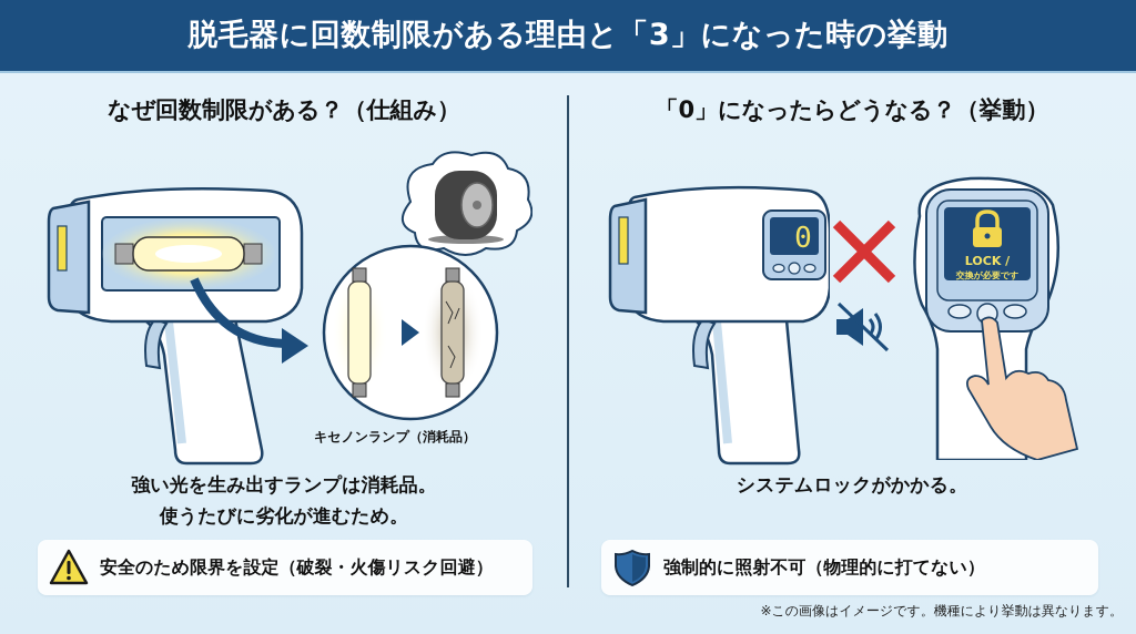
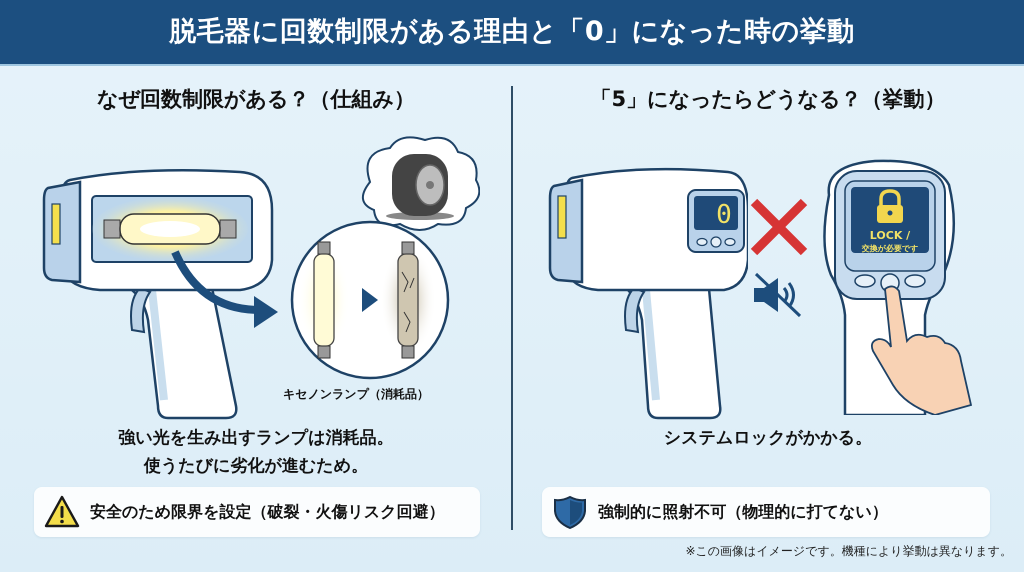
- 脱毛器に回数制限がある理由と「3」になった時の挙動
+ 脱毛器に回数制限がある理由と「0」になった時の挙動
  なぜ回数制限がある？（仕組み）
  キセノンランプ（消耗品）
  強い光を生み出すランプは消耗品。
  使うたびに劣化が進むため。
  安全のため限界を設定（破裂・火傷リスク回避）
- 「0」になったらどうなる？（挙動）
+ 「5」になったらどうなる？（挙動）
  0
  LOCK /
  交換が必要です
  システムロックがかかる。
  強制的に照射不可（物理的に打てない）
  ※この画像はイメージです。機種により挙動は異なります。
